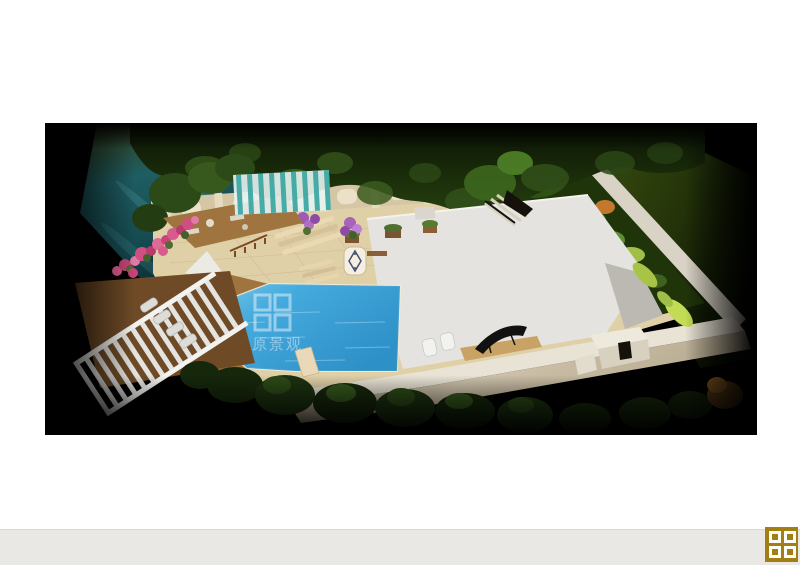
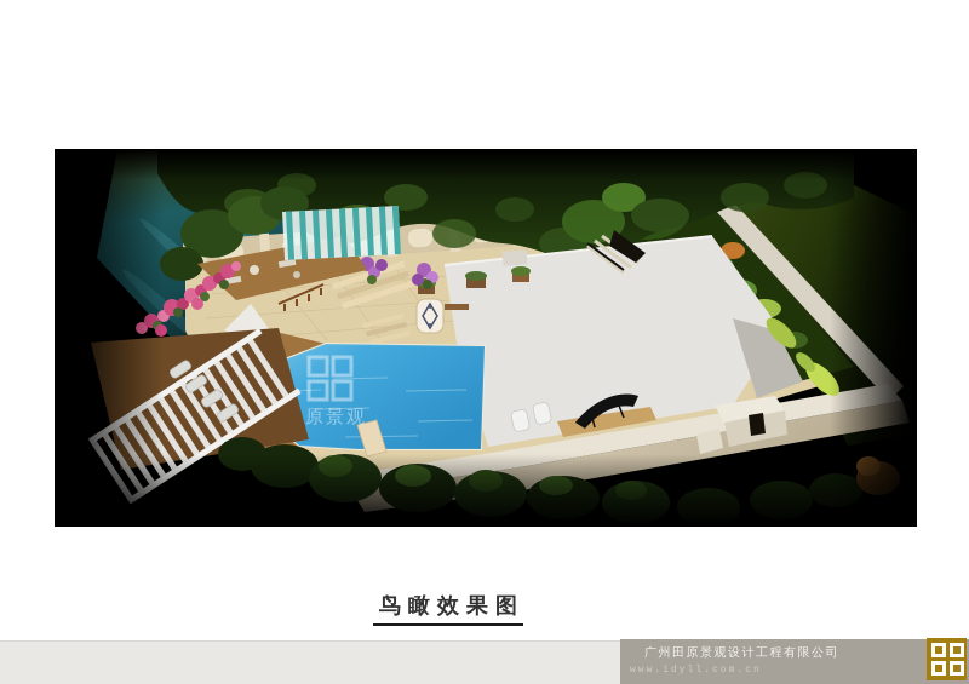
  原景观
+ 鸟瞰效果图
+ 广州田原景观设计工程有限公司
+ www.idyll.com.cn
